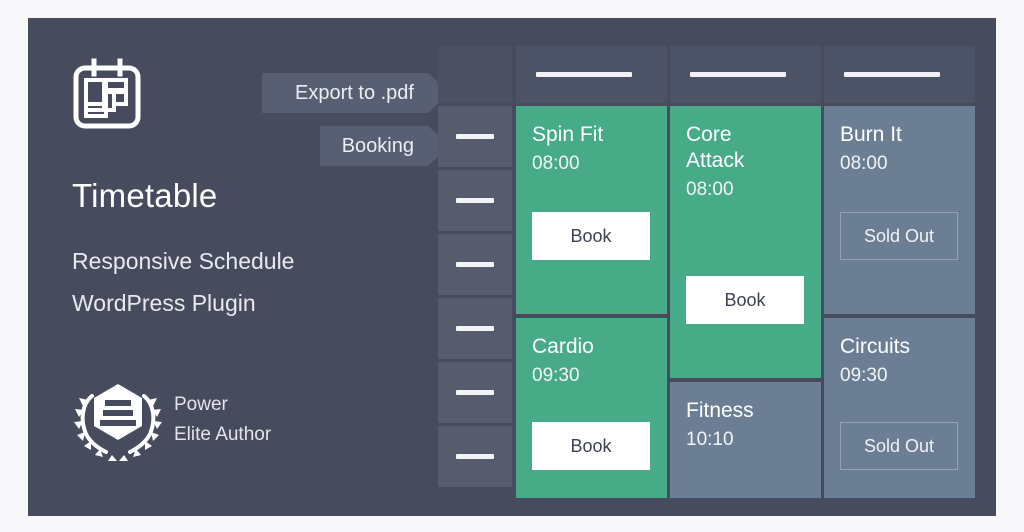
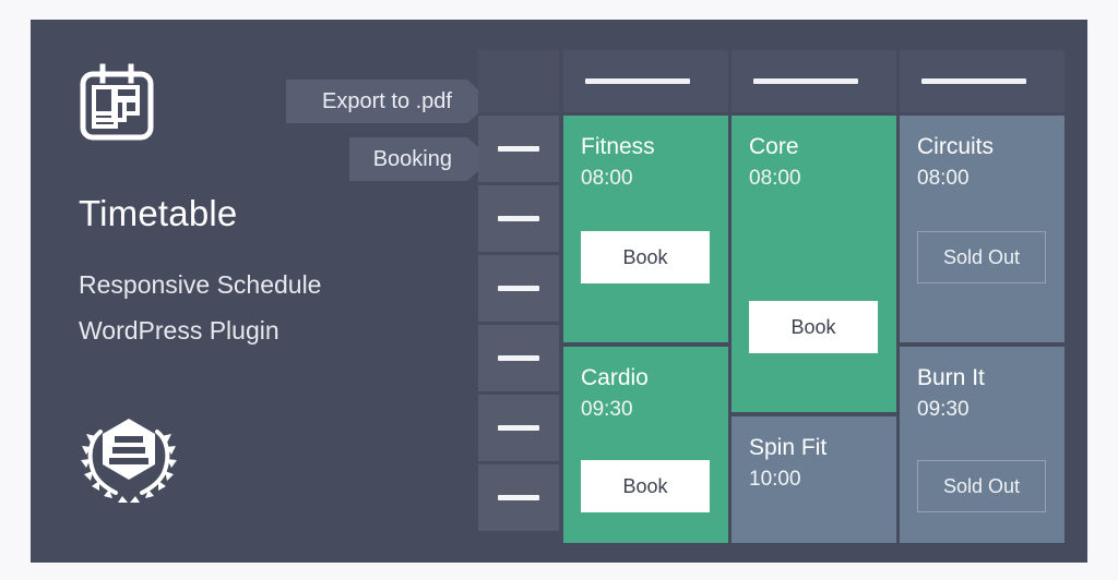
  Timetable
  Responsive Schedule
  WordPress Plugin
- Power
- Elite Author
  Export to .pdf
  Booking
- Spin Fit
+ Fitness
  08:00
  Book
  Cardio
  09:30
  Book
  Core
- Attack
  08:00
  Book
- Fitness
+ Spin Fit
- 10:10
+ 10:00
- Burn It
+ Circuits
  08:00
  Sold Out
- Circuits
+ Burn It
  09:30
  Sold Out
